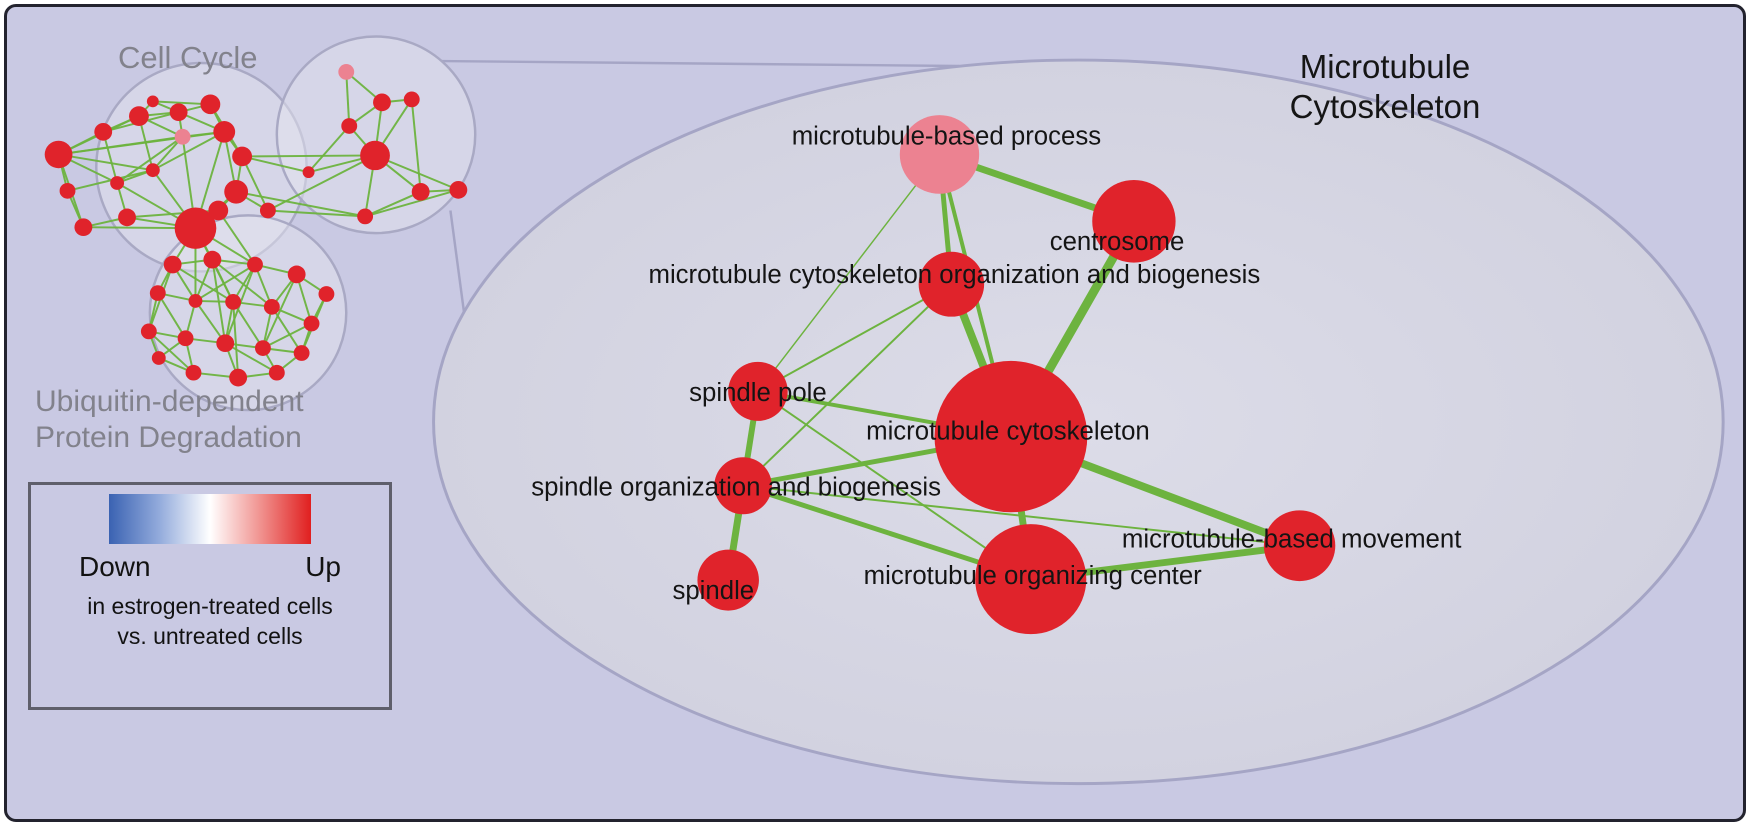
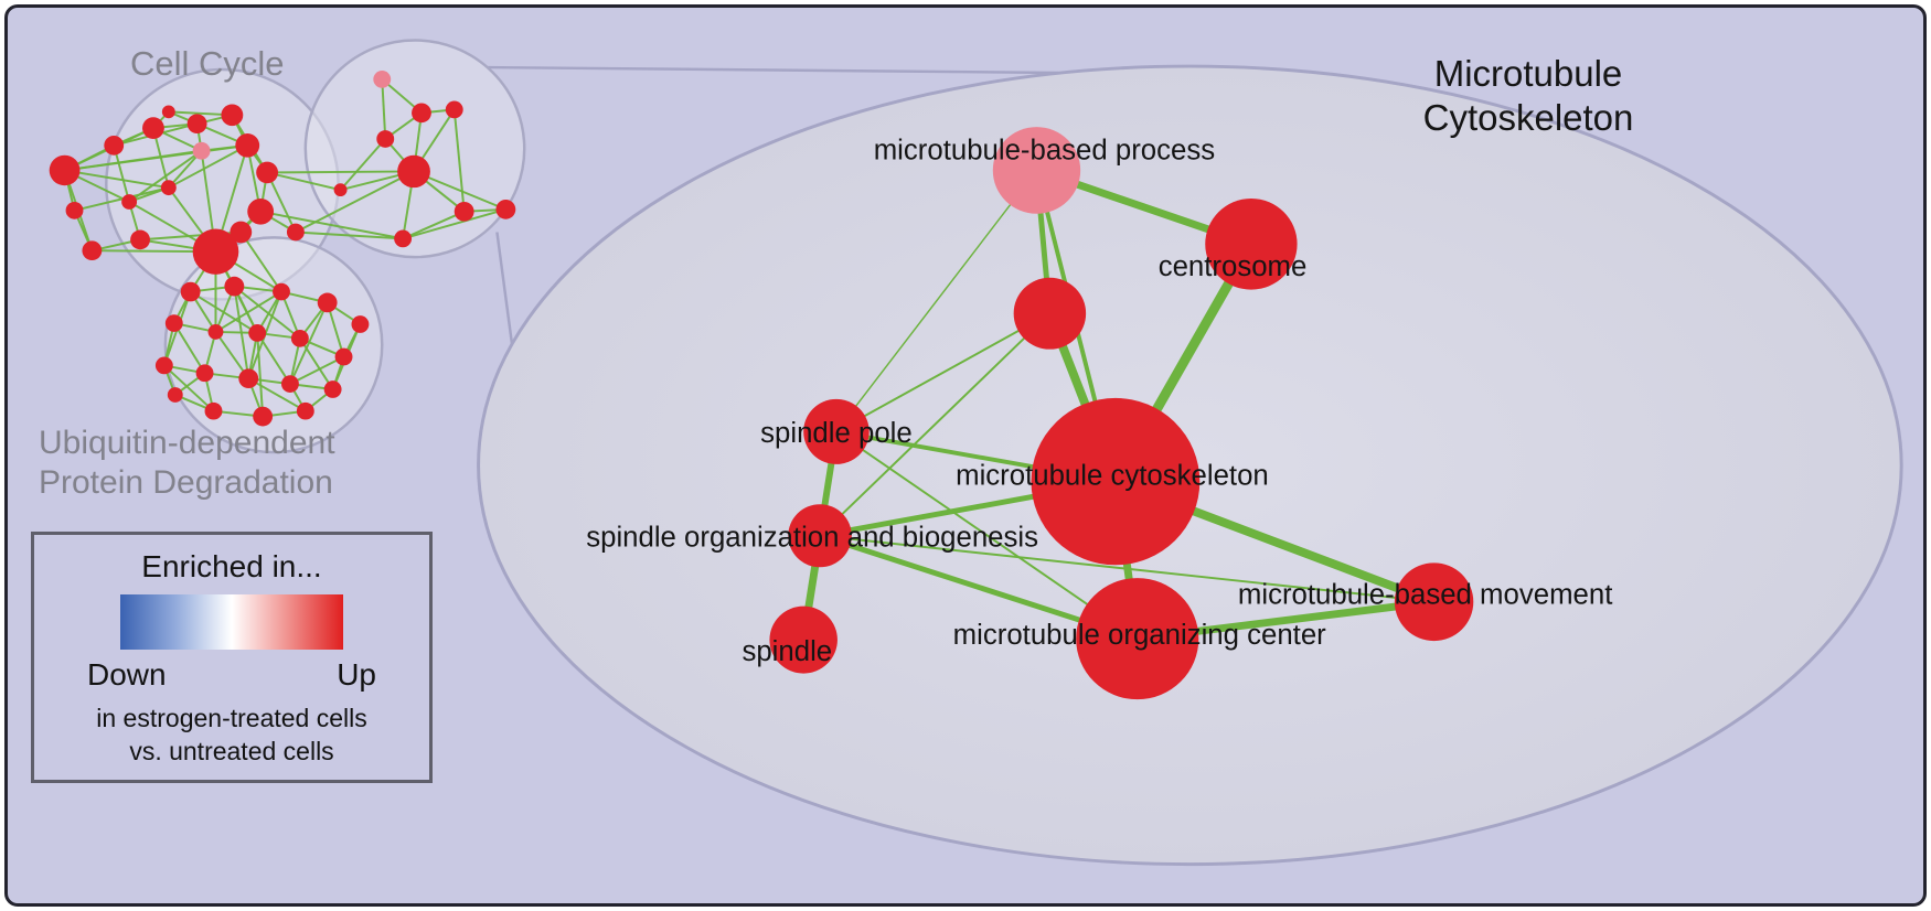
  microtubule-based process
  centrosome
- microtubule cytoskeleton organization and biogenesis
  spindle pole
  microtubule cytoskeleton
  spindle organization and biogenesis
  microtubule-based movement
  microtubule organizing center
  spindle
  Cell Cycle
  Ubiquitin-dependent
  Protein Degradation
  Microtubule
  Cytoskeleton
+ Enriched in...
  Down
  Up
  in estrogen-treated cells
  vs. untreated cells
